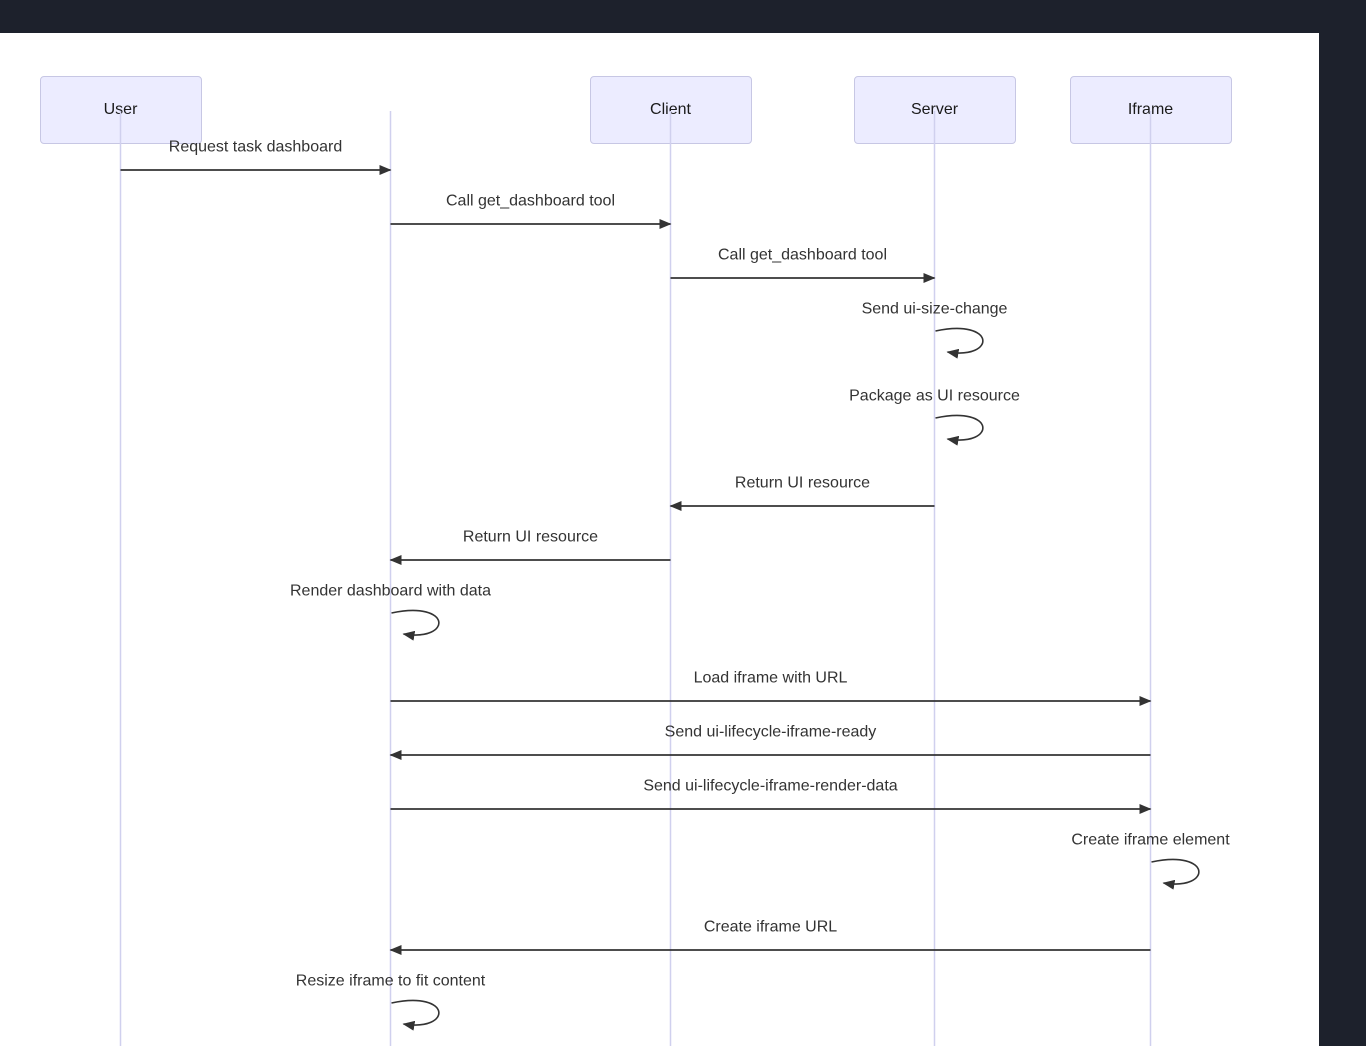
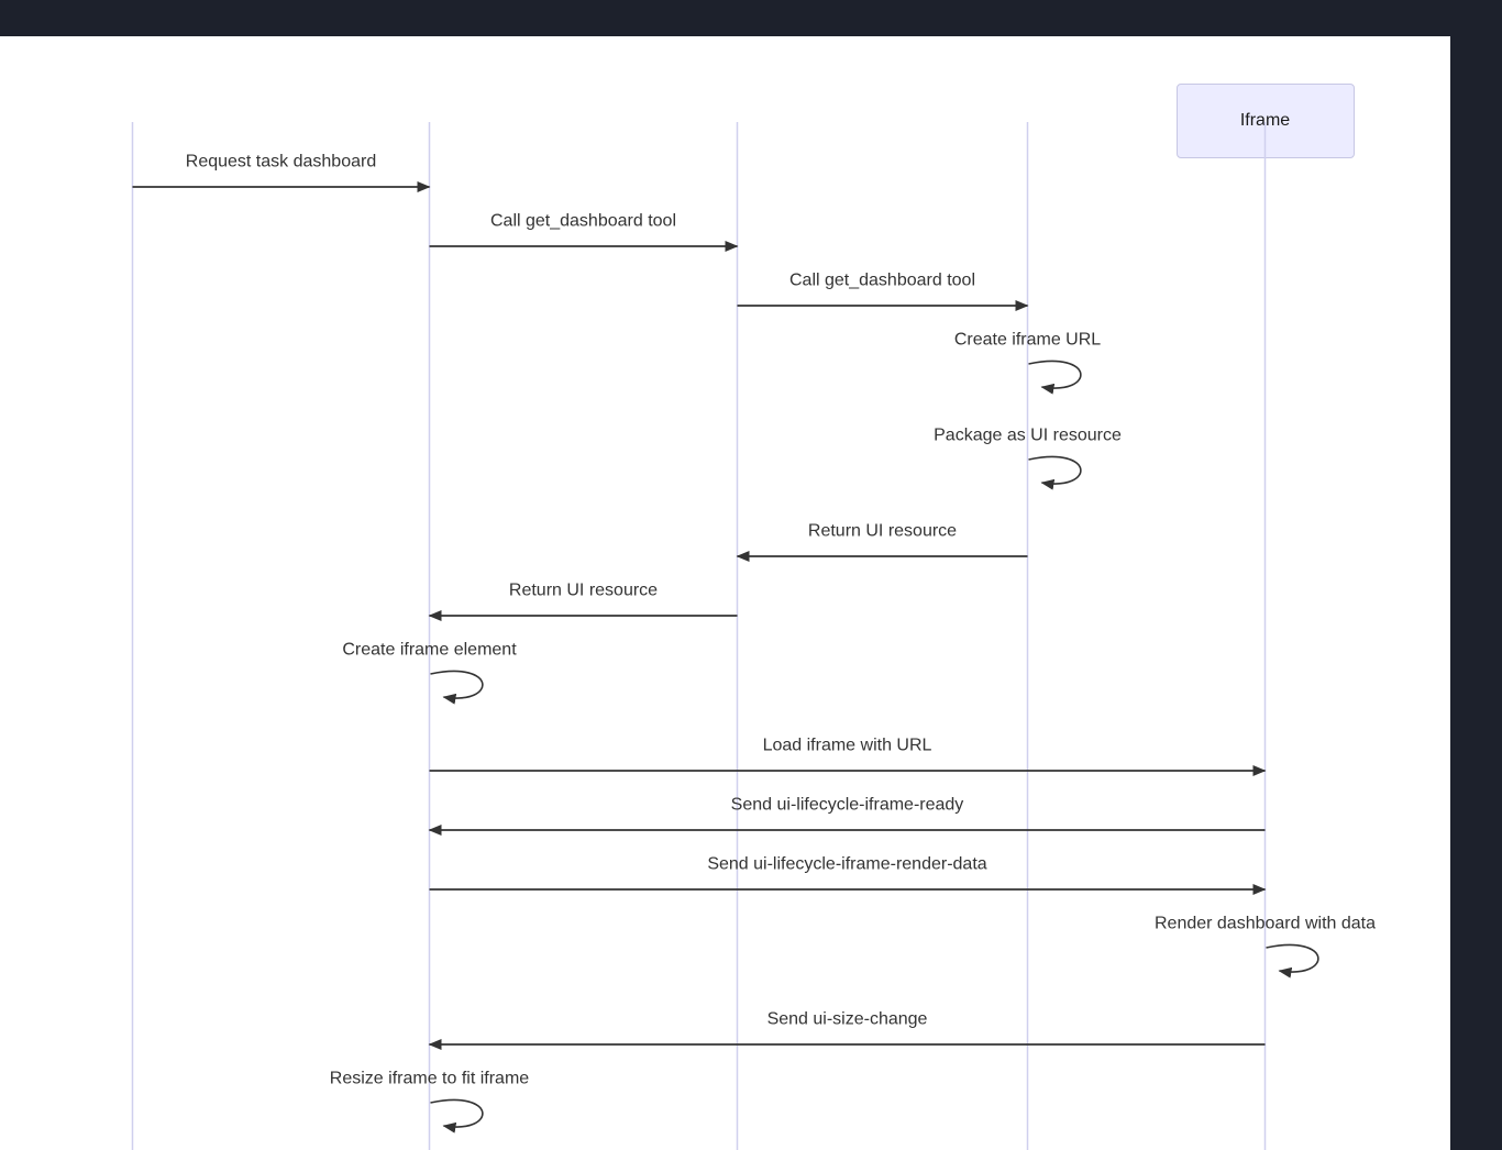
- User
- Client
- Server
  Iframe
  Request task dashboard
  Call get_dashboard tool
  Call get_dashboard tool
- Send ui-size-change
+ Create iframe URL
  Package as UI resource
  Return UI resource
  Return UI resource
- Render dashboard with data
+ Create iframe element
  Load iframe with URL
  Send ui-lifecycle-iframe-ready
  Send ui-lifecycle-iframe-render-data
- Create iframe element
+ Render dashboard with data
- Create iframe URL
+ Send ui-size-change
- Resize iframe to fit content
+ Resize iframe to fit iframe
